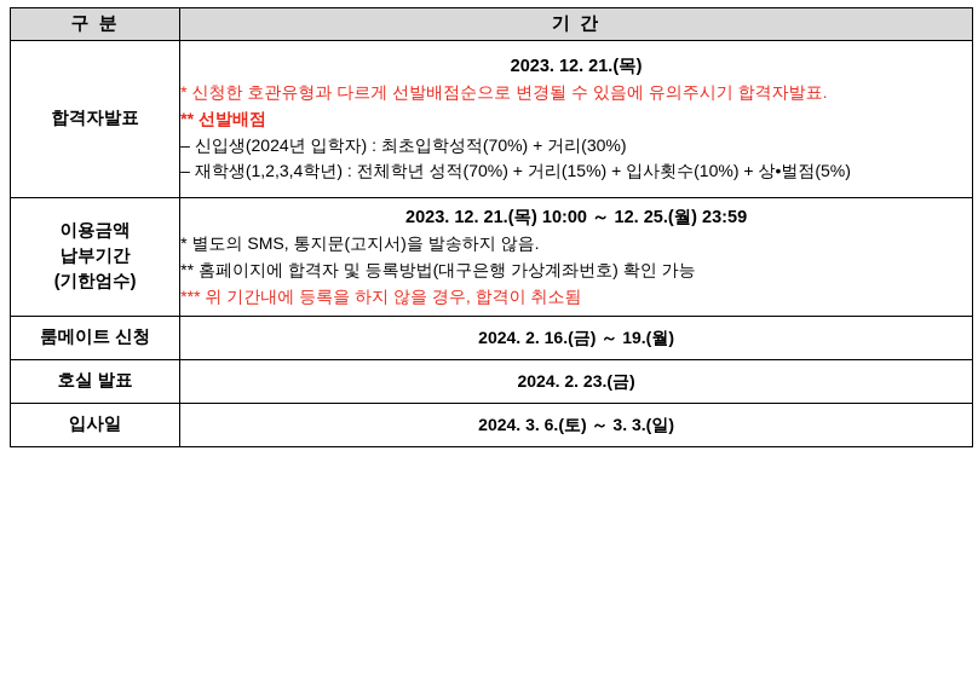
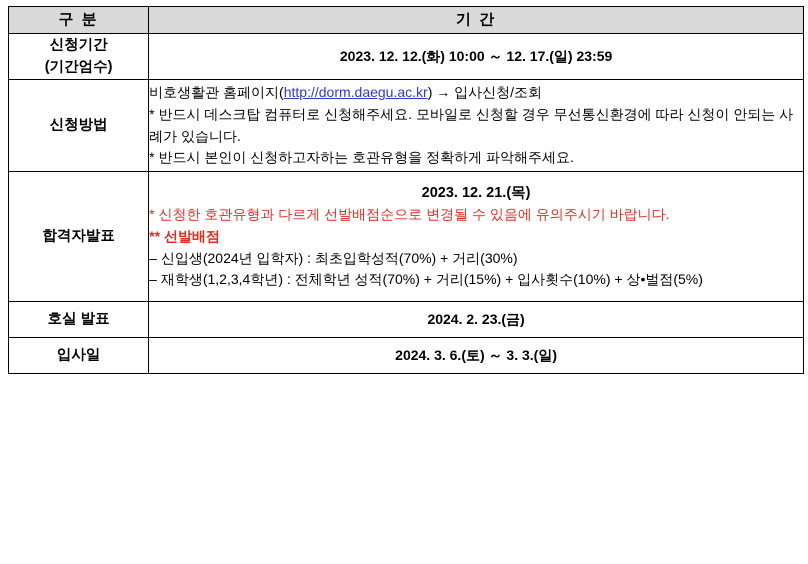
  구 분	기 간
+ 신청기간 (기간엄수)	2023. 12. 12.(화) 10:00 ～ 12. 17.(일) 23:59
+ 신청방법	비호생활관 홈페이지(http://dorm.daegu.ac.kr) → 입사신청/조회 * 반드시 데스크탑 컴퓨터로 신청해주세요. 모바일로 신청할 경우 무선통신환경에 따라 신청이 안되는 사례가 있습니다. * 반드시 본인이 신청하고자하는 호관유형을 정확하게 파악해주세요.
- 합격자발표	2023. 12. 21.(목) * 신청한 호관유형과 다르게 선발배점순으로 변경될 수 있음에 유의주시기 합격자발표. ** 선발배점 – 신입생(2024년 입학자) : 최초입학성적(70%) + 거리(30%) – 재학생(1,2,3,4학년) : 전체학년 성적(70%) + 거리(15%) + 입사횟수(10%) + 상•벌점(5%)
+ 합격자발표	2023. 12. 21.(목) * 신청한 호관유형과 다르게 선발배점순으로 변경될 수 있음에 유의주시기 바랍니다. ** 선발배점 – 신입생(2024년 입학자) : 최초입학성적(70%) + 거리(30%) – 재학생(1,2,3,4학년) : 전체학년 성적(70%) + 거리(15%) + 입사횟수(10%) + 상•벌점(5%)
- 이용금액 납부기간 (기한엄수)	2023. 12. 21.(목) 10:00 ～ 12. 25.(월) 23:59 * 별도의 SMS, 통지문(고지서)을 발송하지 않음. ** 홈페이지에 합격자 및 등록방법(대구은행 가상계좌번호) 확인 가능 *** 위 기간내에 등록을 하지 않을 경우, 합격이 취소됨
- 룸메이트 신청	2024. 2. 16.(금) ～ 19.(월)
  호실 발표	2024. 2. 23.(금)
  입사일	2024. 3. 6.(토) ～ 3. 3.(일)
